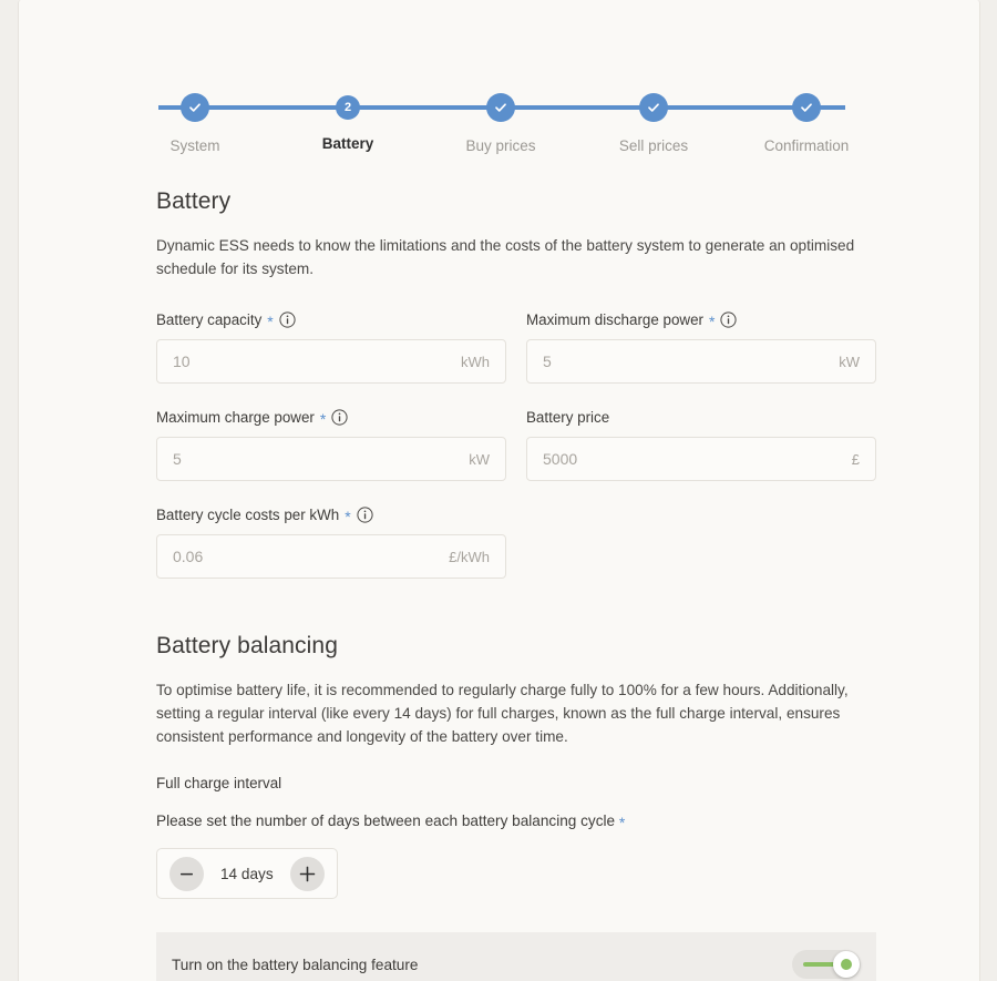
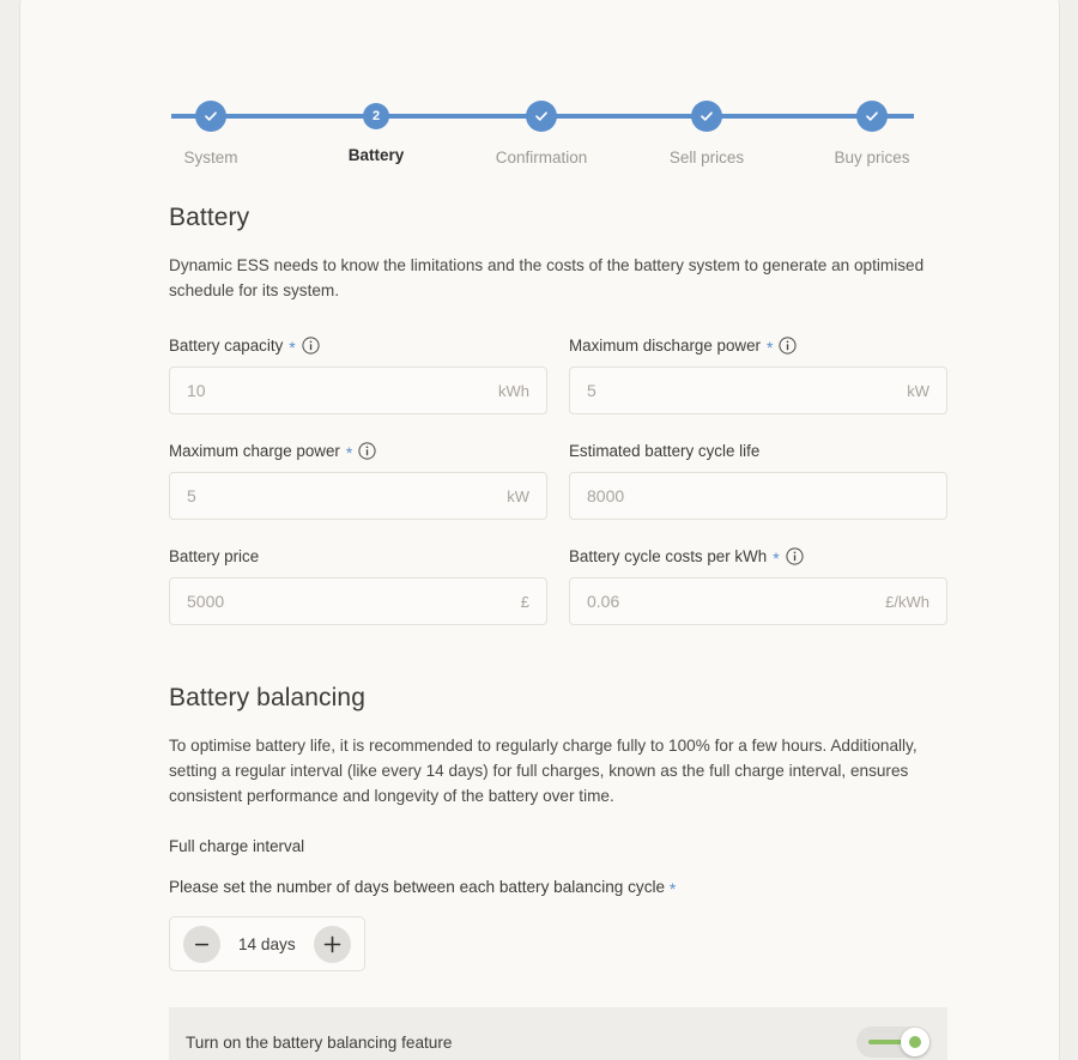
  System
  2
  Battery
- Buy prices
+ Confirmation
  Sell prices
- Confirmation
+ Buy prices
  Battery
  Dynamic ESS needs to know the limitations and the costs of the battery system to generate an optimised schedule for its system.
  Battery capacity
  *
  10
  kWh
  Maximum discharge power
  *
  5
  kW
  Maximum charge power
  *
  5
  kW
+ Estimated battery cycle life
+ 8000
  Battery price
  5000
  £
  Battery cycle costs per kWh
  *
  0.06
  £/kWh
  Battery balancing
  To optimise battery life, it is recommended to regularly charge fully to 100% for a few hours. Additionally, setting a regular interval (like every 14 days) for full charges, known as the full charge interval, ensures consistent performance and longevity of the battery over time.
  Full charge interval
  Please set the number of days between each battery balancing cycle *
  14 days
  Turn on the battery balancing feature
